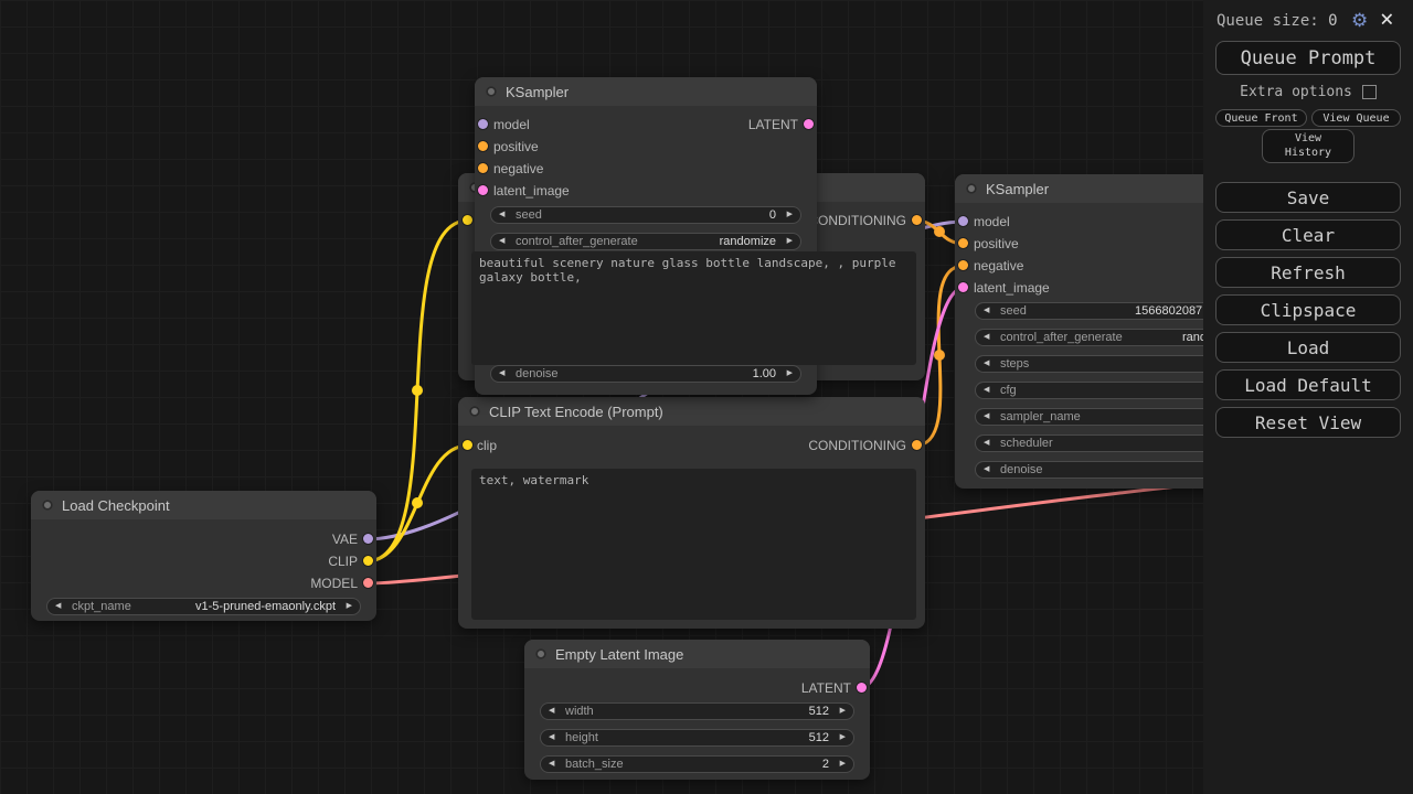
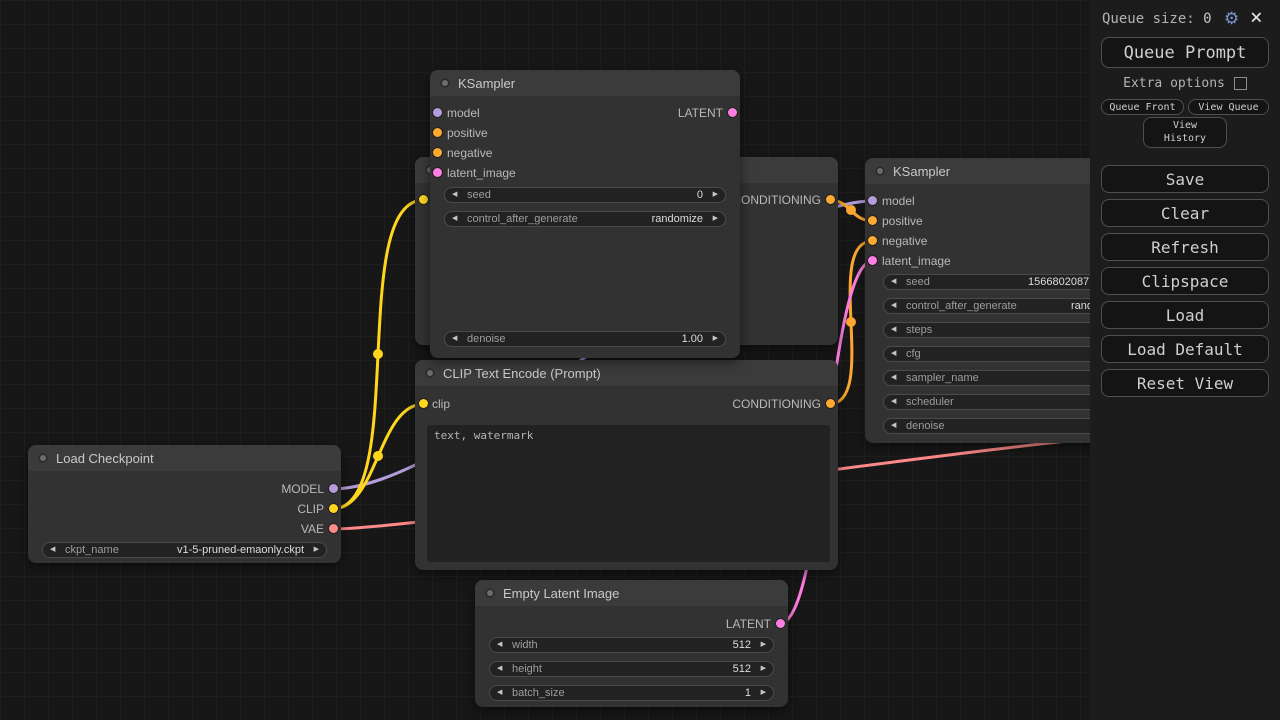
  ONDITIONING
  KSampler
  model
  positive
  negative
  latent_image
  LATENT
  seed
  0
  control_after_generate
  randomize
  denoise
  1.00
- beautiful scenery nature glass bottle landscape, , purple galaxy bottle,
  CLIP Text Encode (Prompt)
  clip
  CONDITIONING
  text, watermark
  Load Checkpoint
- VAE
+ MODEL
  CLIP
- MODEL
+ VAE
  ckpt_name
  v1-5-pruned-emaonly.ckpt
  Empty Latent Image
  LATENT
  width
  512
  height
  512
  batch_size
- 2
+ 1
  KSampler
  model
  positive
  negative
  latent_image
  seed
  1566802087
  control_after_generate
  steps
  cfg
  sampler_name
  scheduler
  denoise
  Queue size: 0
  ⚙
  ×
  Queue Prompt
  Extra options
  Queue Front
  View Queue
  View History
  Save
  Clear
  Refresh
  Clipspace
  Load
  Load Default
  Reset View
